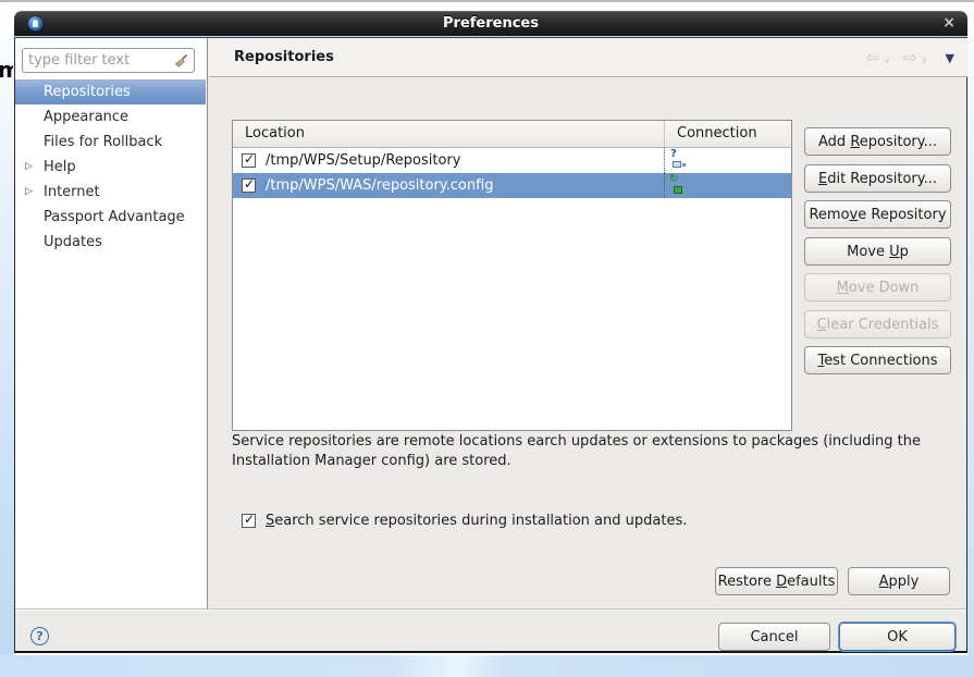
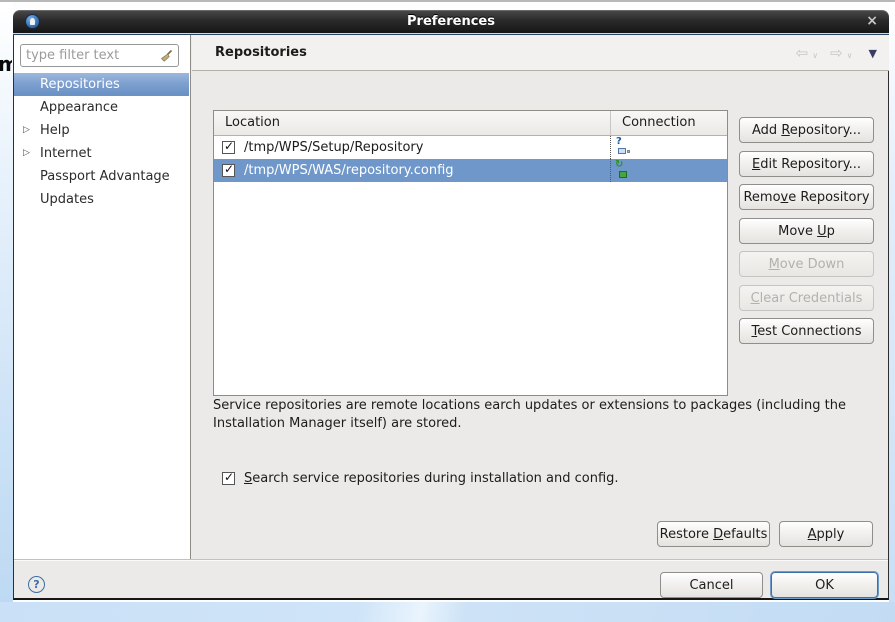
  m
  Preferences
  ×
  type filter text
  Repositories
  Appearance
- Files for Rollback
  ▷
  Help
  ▷
  Internet
  Passport Advantage
  Updates
  Repositories
  ⇦
  ∨
  ⇨
  ∨
  ▼
  Location
  Connection
  ✓
  /tmp/WPS/Setup/Repository
  ?
  ✓
  /tmp/WPS/WAS/repository.config
  ↻
  Add Repository...
  Edit Repository...
  Remove Repository
  Move Up
  Move Down
  Clear Credentials
  Test Connections
  Service repositories are remote locations earch updates or extensions to packages (including the
- Installation Manager config) are stored.
+ Installation Manager itself) are stored.
  ✓
- Search service repositories during installation and updates.
+ Search service repositories during installation and config.
  Restore Defaults
  Apply
  ?
  Cancel
  OK
